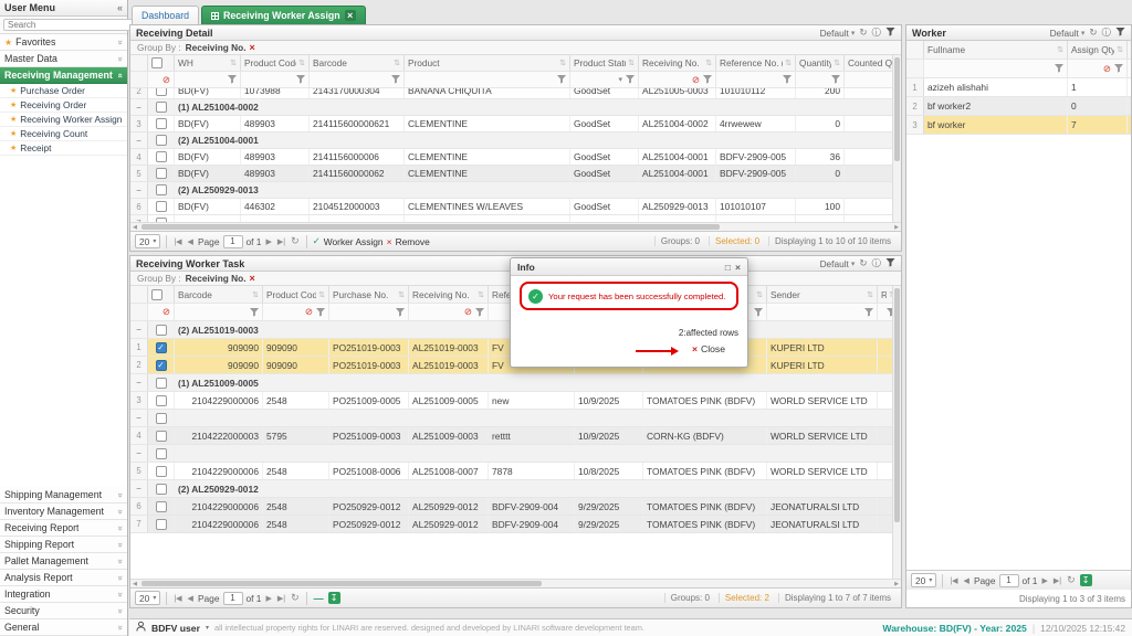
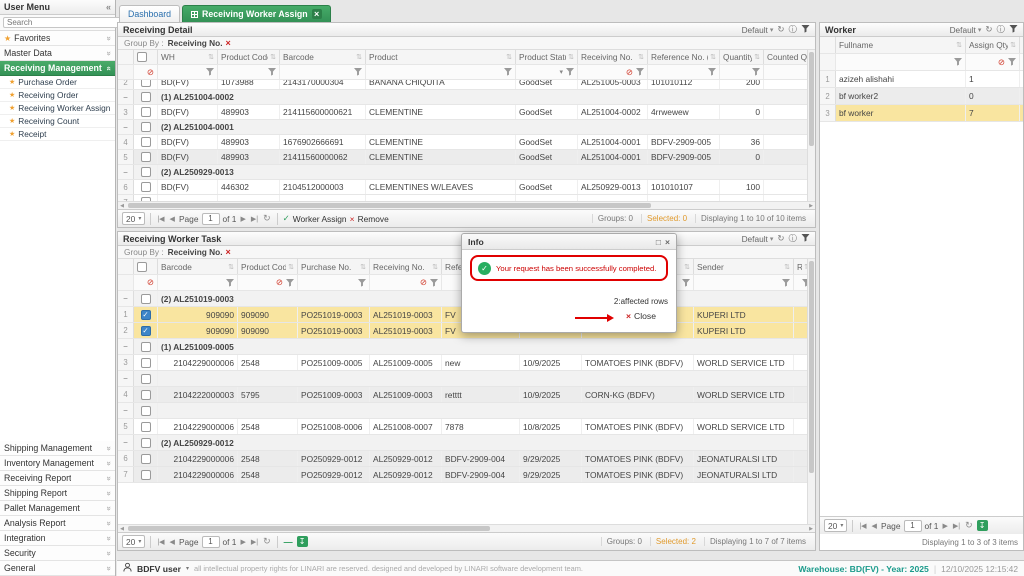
  User Menu
  «
  Search
  ★
  Favorites
  Master Data
  Receiving Management
  Purchase Order
  Receiving Order
  Receiving Worker Assign
  Receiving Count
  Receipt
  Shipping Management
  Inventory Management
  Receiving Report
  Shipping Report
  Pallet Management
  Analysis Report
  Integration
  Security
  General
  Dashboard
  Receiving Worker Assign
  ×
  Receiving Detail
  Default
  ↻
  ⓘ
  Group By :
  Receiving No.
  ×
  WH
  Product Cod
  Barcode
  Product
  Product Stat
  Receiving No.
  Reference No.
  Quantity
  Counted Q
  ⊘
  ⊘
  2
  BD(FV)
  1073988
  2143170000304
  BANANA CHIQUITA
  GoodSet
  AL251005-0003
  101010112
  200
  −
  (1) AL251004-0002
  3
  BD(FV)
  489903
  214115600000621
  CLEMENTINE
  GoodSet
  AL251004-0002
  4rrwewew
  0
  −
  (2) AL251004-0001
  4
  BD(FV)
  489903
- 2141156000006
+ 1676902666691
  CLEMENTINE
  GoodSet
  AL251004-0001
  BDFV-2909-005
  36
  5
  BD(FV)
  489903
  21411560000062
  CLEMENTINE
  GoodSet
  AL251004-0001
  BDFV-2909-005
  0
  −
  (2) AL250929-0013
  6
  BD(FV)
  446302
  2104512000003
  CLEMENTINES W/LEAVES
  GoodSet
  AL250929-0013
  101010107
  100
  20
  Page
  1
  of 1
  ↻
  ✓
  Worker Assign
  ×
  Remove
  Groups: 0
  Selected: 0
  Displaying 1 to 10 of 10 items
  Receiving Worker Task
  Default
  ↻
  ⓘ
  Group By :
  Receiving No.
  ×
  Barcode
  Product Cod
  Purchase No.
  Receiving No.
  Sender
  ⊘
  ⊘
  ⊘
  −
  (2) AL251019-0003
  1
  ✓
  909090
  909090
  PO251019-0003
  AL251019-0003
  FV
  KUPERI LTD
  2
  ✓
  909090
  909090
  PO251019-0003
  AL251019-0003
  FV
  KUPERI LTD
  −
  (1) AL251009-0005
  3
  2104229000006
  2548
  PO251009-0005
  AL251009-0005
  new
  10/9/2025
  TOMATOES PINK (BDFV)
  WORLD SERVICE LTD
  −
  4
  2104222000003
  5795
  PO251009-0003
  AL251009-0003
  retttt
  10/9/2025
  CORN-KG (BDFV)
  WORLD SERVICE LTD
  −
  5
  2104229000006
  2548
  PO251008-0006
  AL251008-0007
  7878
  10/8/2025
  TOMATOES PINK (BDFV)
  WORLD SERVICE LTD
  −
  (2) AL250929-0012
  6
  2104229000006
  2548
  PO250929-0012
  AL250929-0012
  BDFV-2909-004
  9/29/2025
  TOMATOES PINK (BDFV)
  JEONATURALSI LTD
  7
  2104229000006
  2548
  PO250929-0012
  AL250929-0012
  BDFV-2909-004
  9/29/2025
  TOMATOES PINK (BDFV)
  JEONATURALSI LTD
  20
  Page
  1
  of 1
  ↻
  —
  ↧
  Groups: 0
  Selected: 2
  Displaying 1 to 7 of 7 items
  Worker
  Default
  ↻
  ⓘ
  Fullname
  Assign Qty
  ⊘
  1
  azizeh alishahi
  1
  2
  bf worker2
  0
  3
  bf worker
  7
  20
  Page
  1
  of 1
  ↻
  ↧
  Displaying 1 to 3 of 3 items
  BDFV user
  all intellectual property rights for LINARI are reserved. designed and developed by LINARI software development team.
  Warehouse: BD(FV) - Year: 2025
  12/10/2025 12:15:42
  Info
  □
  ×
  ✓
  Your request has been successfully completed.
  2:affected rows
  ×
  Close
